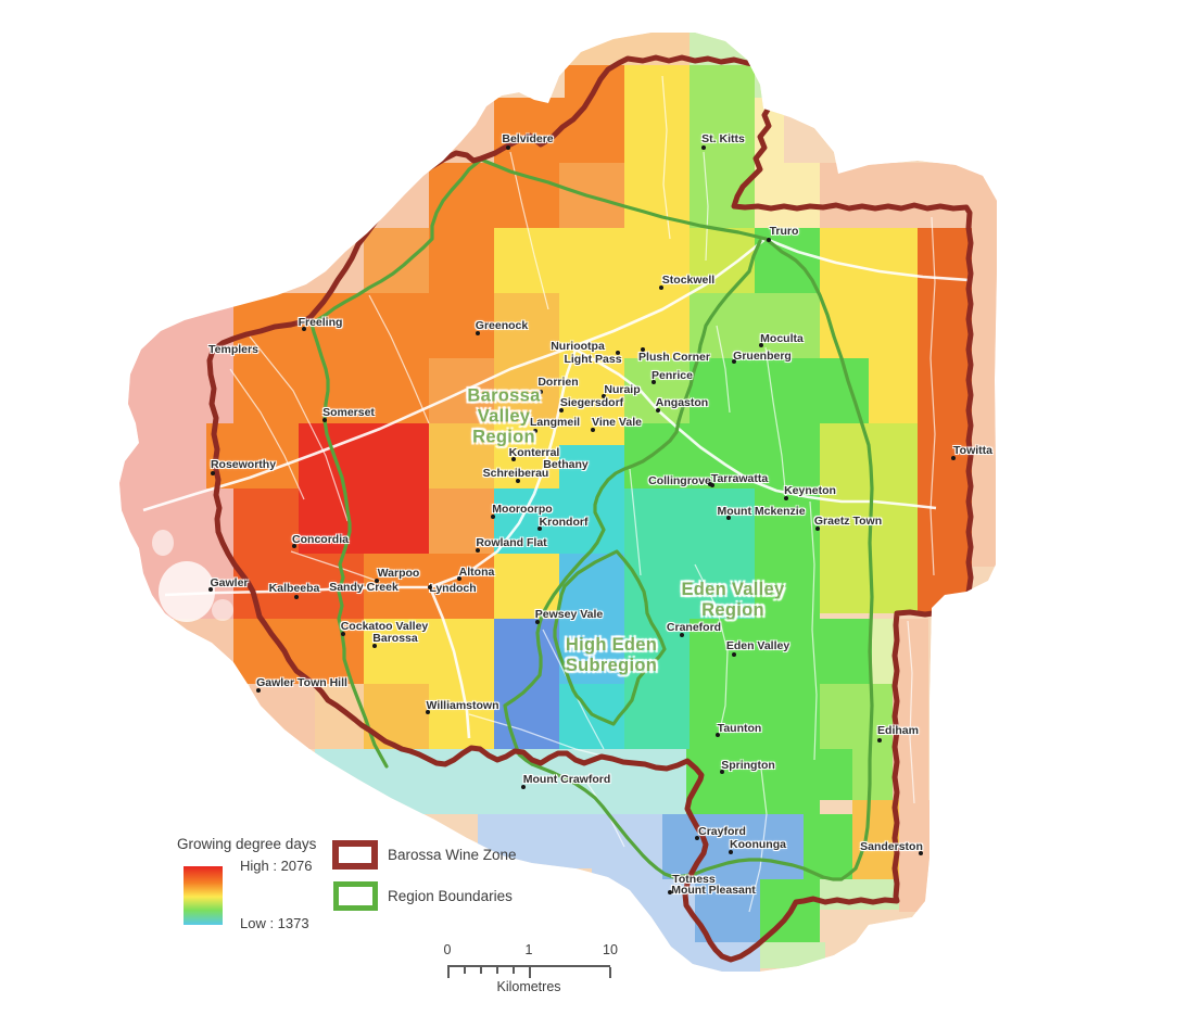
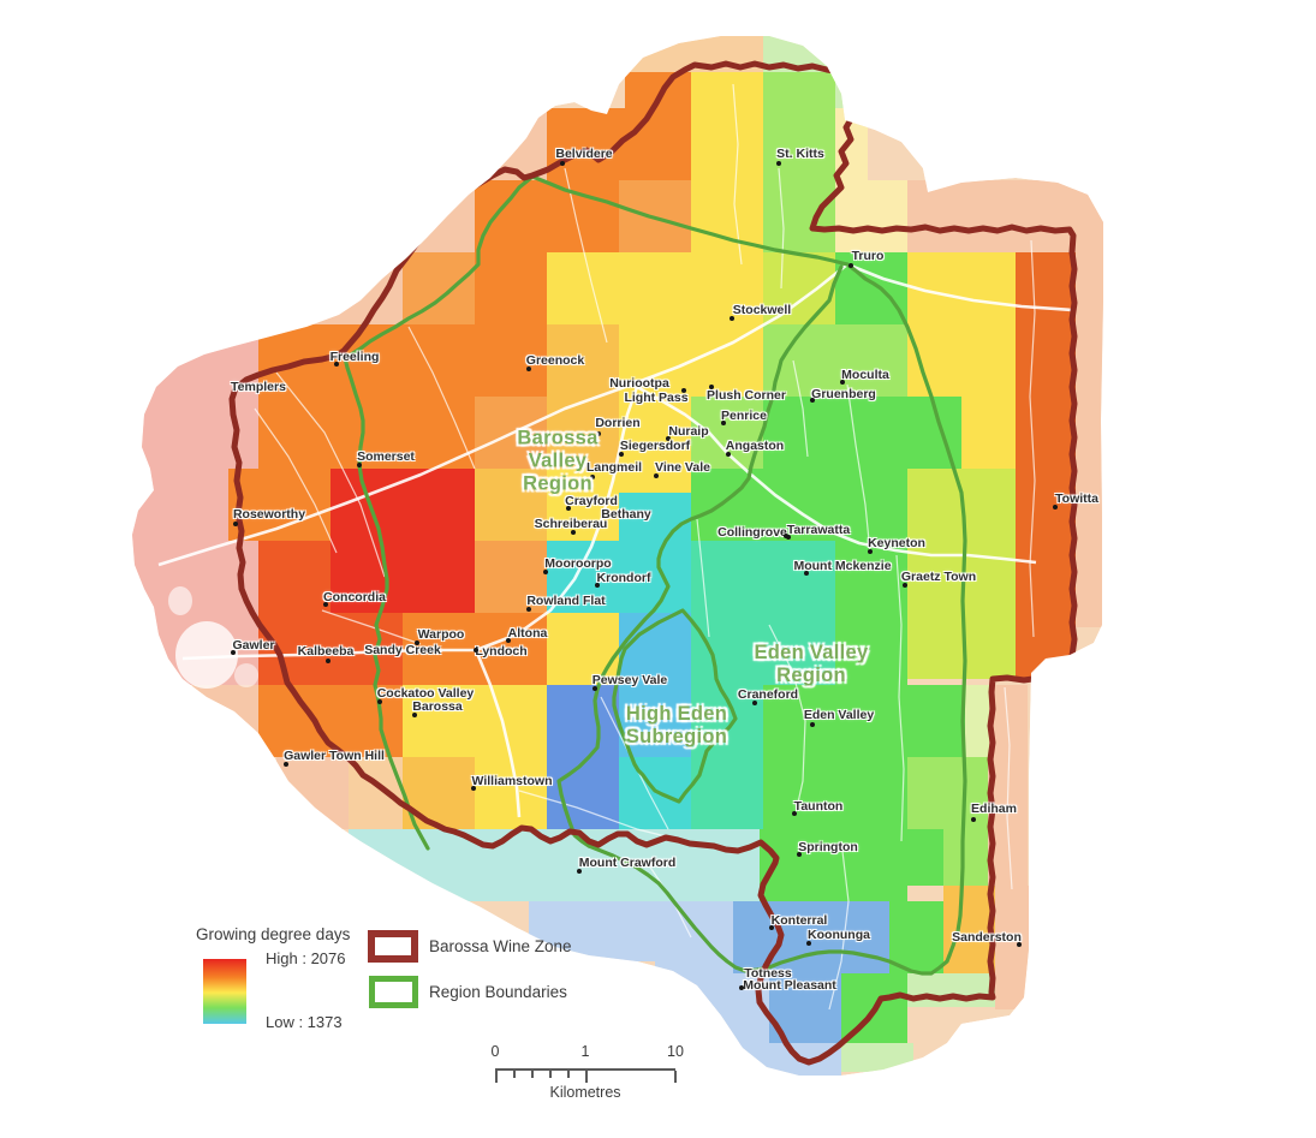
  Belvidere
  St. Kitts
  Truro
  Stockwell
  Greenock
  Nuriootpa
  Light Pass
  Plush Corner
  Moculta
  Gruenberg
  Penrice
  Dorrien
  Nuraip
  Siegersdorf
  Angaston
  Langmeil
  Vine Vale
- Konterral
+ Crayford
  Bethany
  Schreiberau
  Collingrove
  Tarrawatta
  Keyneton
  Mount Mckenzie
  Graetz Town
  Towitta
  Templers
  Freeling
  Somerset
  Roseworthy
  Concordia
  Mooroorpo
  Krondorf
  Rowland Flat
  Gawler
  Kalbeeba
  Sandy Creek
  Warpoo
  Altona
  Lyndoch
  Cockatoo Valley
  Barossa
  Gawler Town Hill
  Williamstown
  Mount Crawford
  Pewsey Vale
  Craneford
  Eden Valley
  Taunton
  Springton
  Ediham
- Crayford
+ Konterral
  Koonunga
  Sanderston
  Totness
  Mount Pleasant
  Barossa
  Valley
  Region
  Eden Valley
  Region
  High Eden
  Subregion
  Growing degree days
  High : 2076
  Low : 1373
  Barossa Wine Zone
  Region Boundaries
  0
  1
  10
  Kilometres
